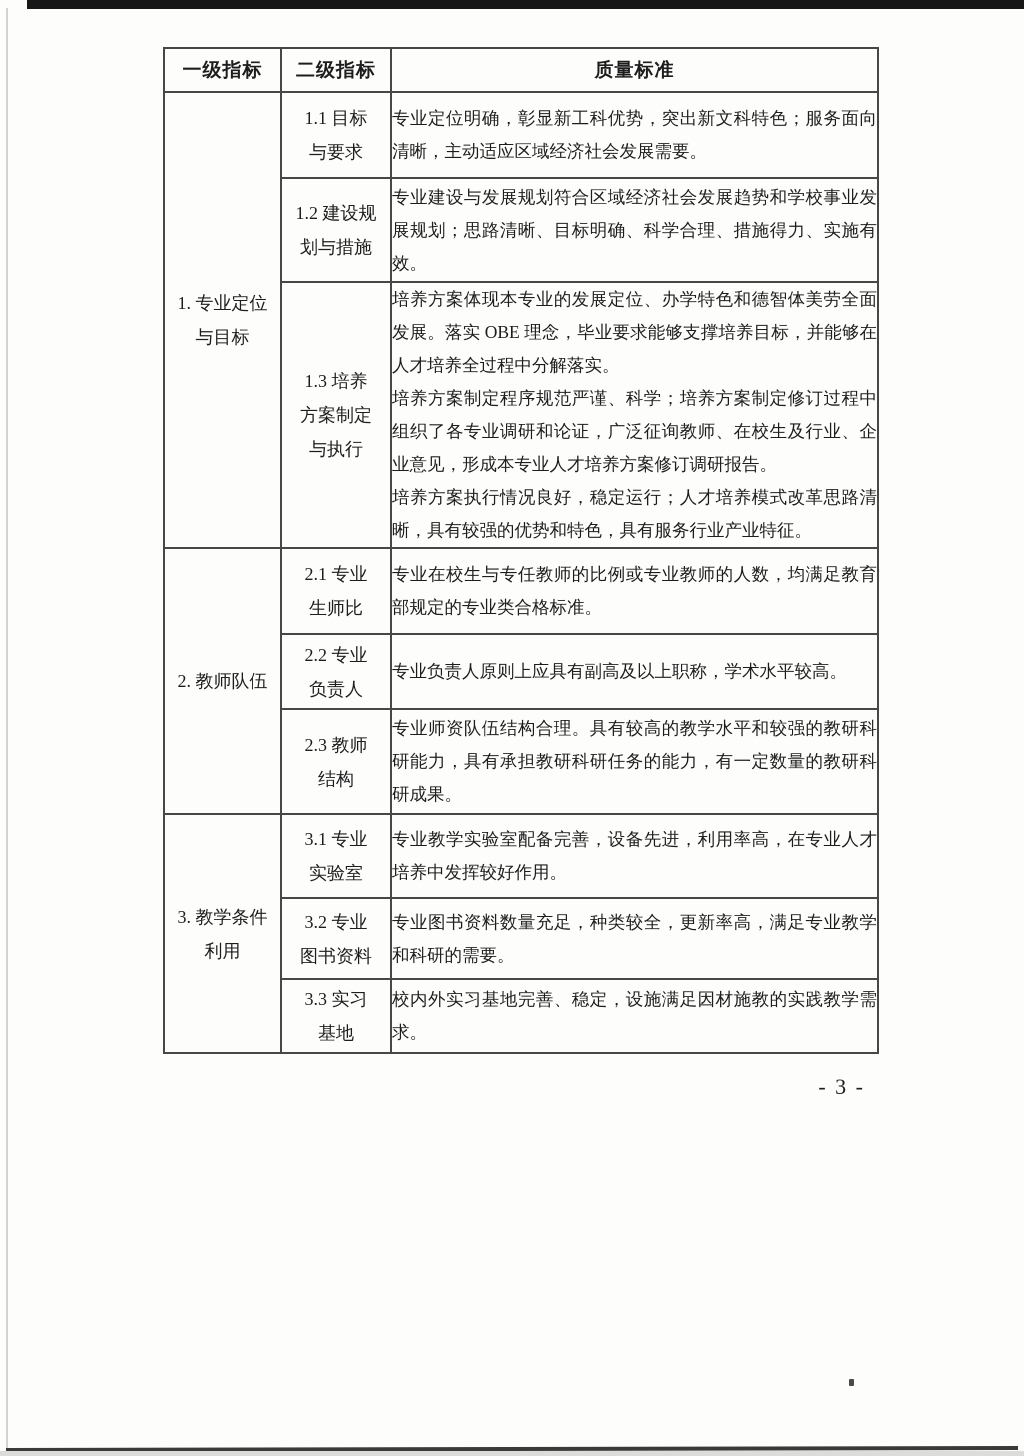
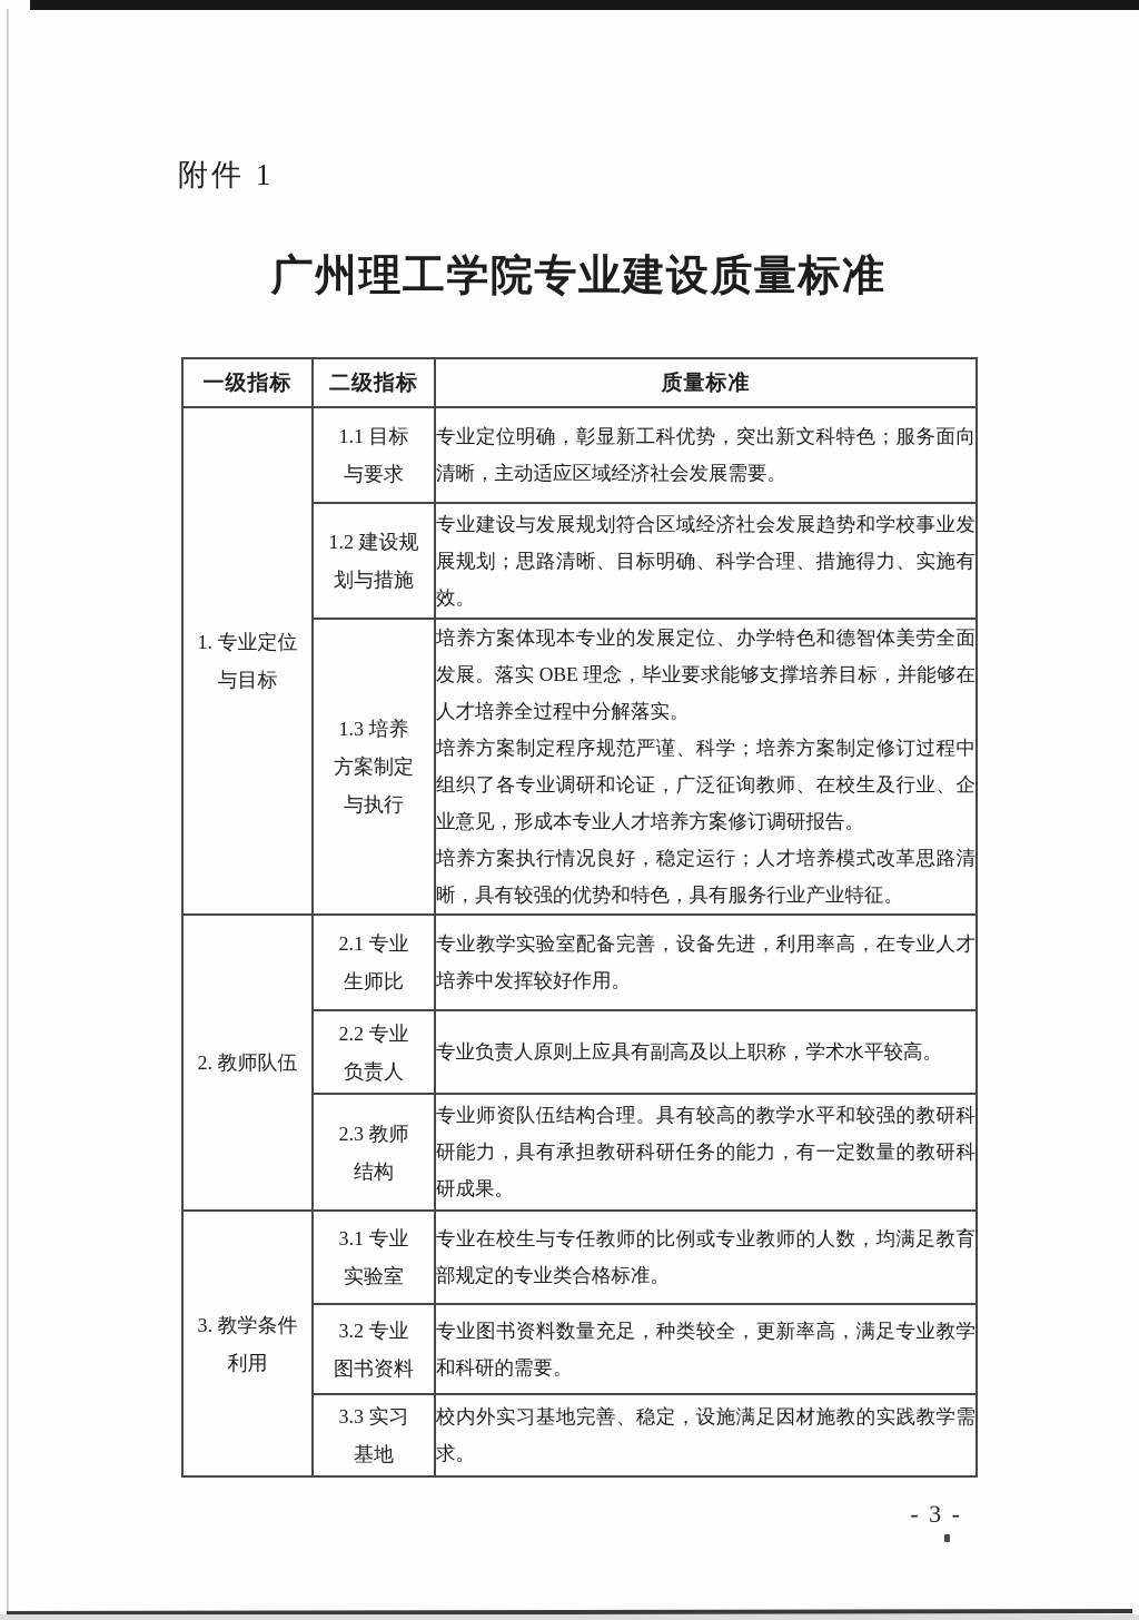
+ 附件 1
+ 广州理工学院专业建设质量标准
  一级指标	二级指标	质量标准
  1. 专业定位 与目标	1.1 目标 与要求	专业定位明确，彰显新工科优势，突出新文科特色；服务面向清晰，主动适应区域经济社会发展需要。
  1.2 建设规 划与措施	专业建设与发展规划符合区域经济社会发展趋势和学校事业发展规划；思路清晰、目标明确、科学合理、措施得力、实施有效。
  1.3 培养 方案制定 与执行	培养方案体现本专业的发展定位、办学特色和德智体美劳全面发展。落实 OBE 理念，毕业要求能够支撑培养目标，并能够在人才培养全过程中分解落实。 培养方案制定程序规范严谨、科学；培养方案制定修订过程中组织了各专业调研和论证，广泛征询教师、在校生及行业、企业意见，形成本专业人才培养方案修订调研报告。 培养方案执行情况良好，稳定运行；人才培养模式改革思路清晰，具有较强的优势和特色，具有服务行业产业特征。
- 2. 教师队伍	2.1 专业 生师比	专业在校生与专任教师的比例或专业教师的人数，均满足教育部规定的专业类合格标准。
+ 2. 教师队伍	2.1 专业 生师比	专业教学实验室配备完善，设备先进，利用率高，在专业人才培养中发挥较好作用。
  2.2 专业 负责人	专业负责人原则上应具有副高及以上职称，学术水平较高。
  2.3 教师 结构	专业师资队伍结构合理。具有较高的教学水平和较强的教研科研能力，具有承担教研科研任务的能力，有一定数量的教研科研成果。
- 3. 教学条件 利用	3.1 专业 实验室	专业教学实验室配备完善，设备先进，利用率高，在专业人才培养中发挥较好作用。
+ 3. 教学条件 利用	3.1 专业 实验室	专业在校生与专任教师的比例或专业教师的人数，均满足教育部规定的专业类合格标准。
  3.2 专业 图书资料	专业图书资料数量充足，种类较全，更新率高，满足专业教学和科研的需要。
  3.3 实习 基地	校内外实习基地完善、稳定，设施满足因材施教的实践教学需求。
  - 3 -
